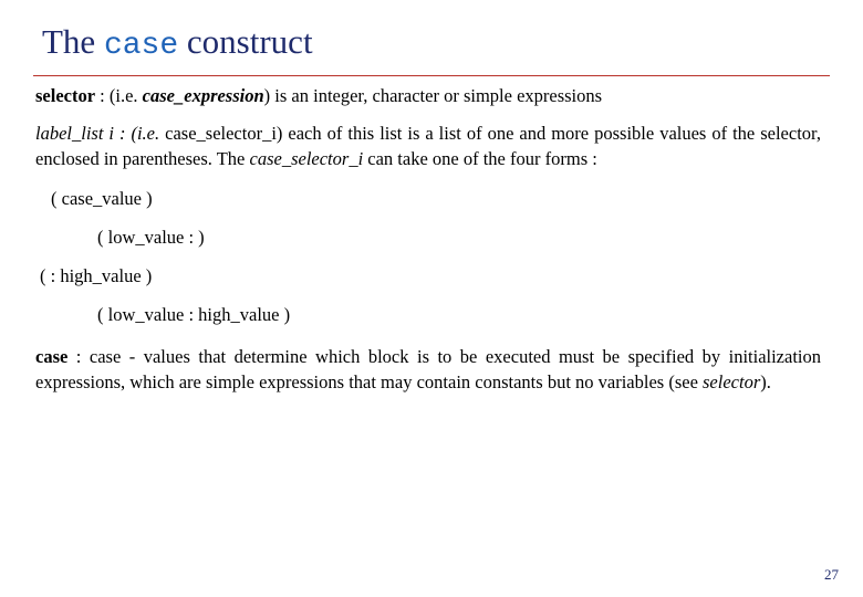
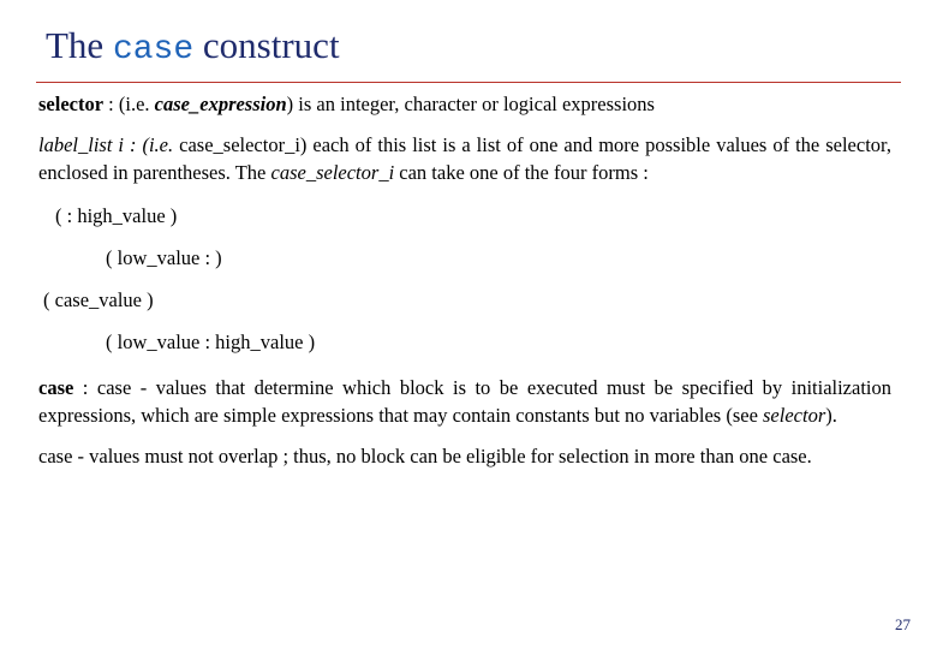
  The case construct
- selector : (i.e. case_expression) is an integer, character or simple expressions
+ selector : (i.e. case_expression) is an integer, character or logical expressions
  label_list i : (i.e. case_selector_i) each of this list is a list of one and more possible values of the selector, enclosed in parentheses. The case_selector_i can take one of the four forms :
- ( case_value )
+ ( : high_value )
  ( low_value : )
- ( : high_value )
+ ( case_value )
  ( low_value : high_value )
  case : case - values that determine which block is to be executed must be specified by initialization expressions, which are simple expressions that may contain constants but no variables (see selector).
+ case - values must not overlap ; thus, no block can be eligible for selection in more than one case.
  27
